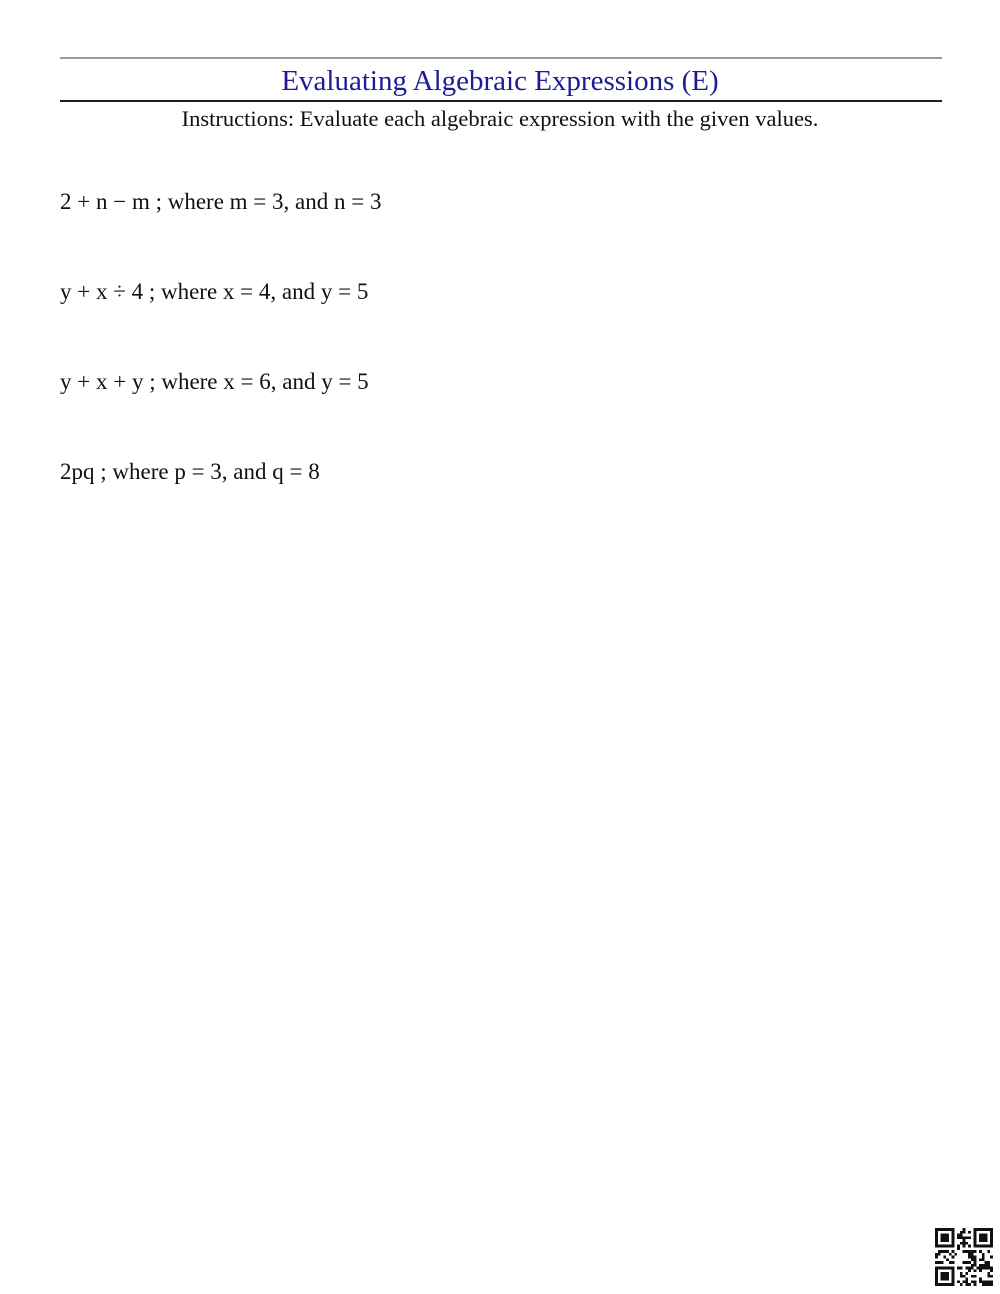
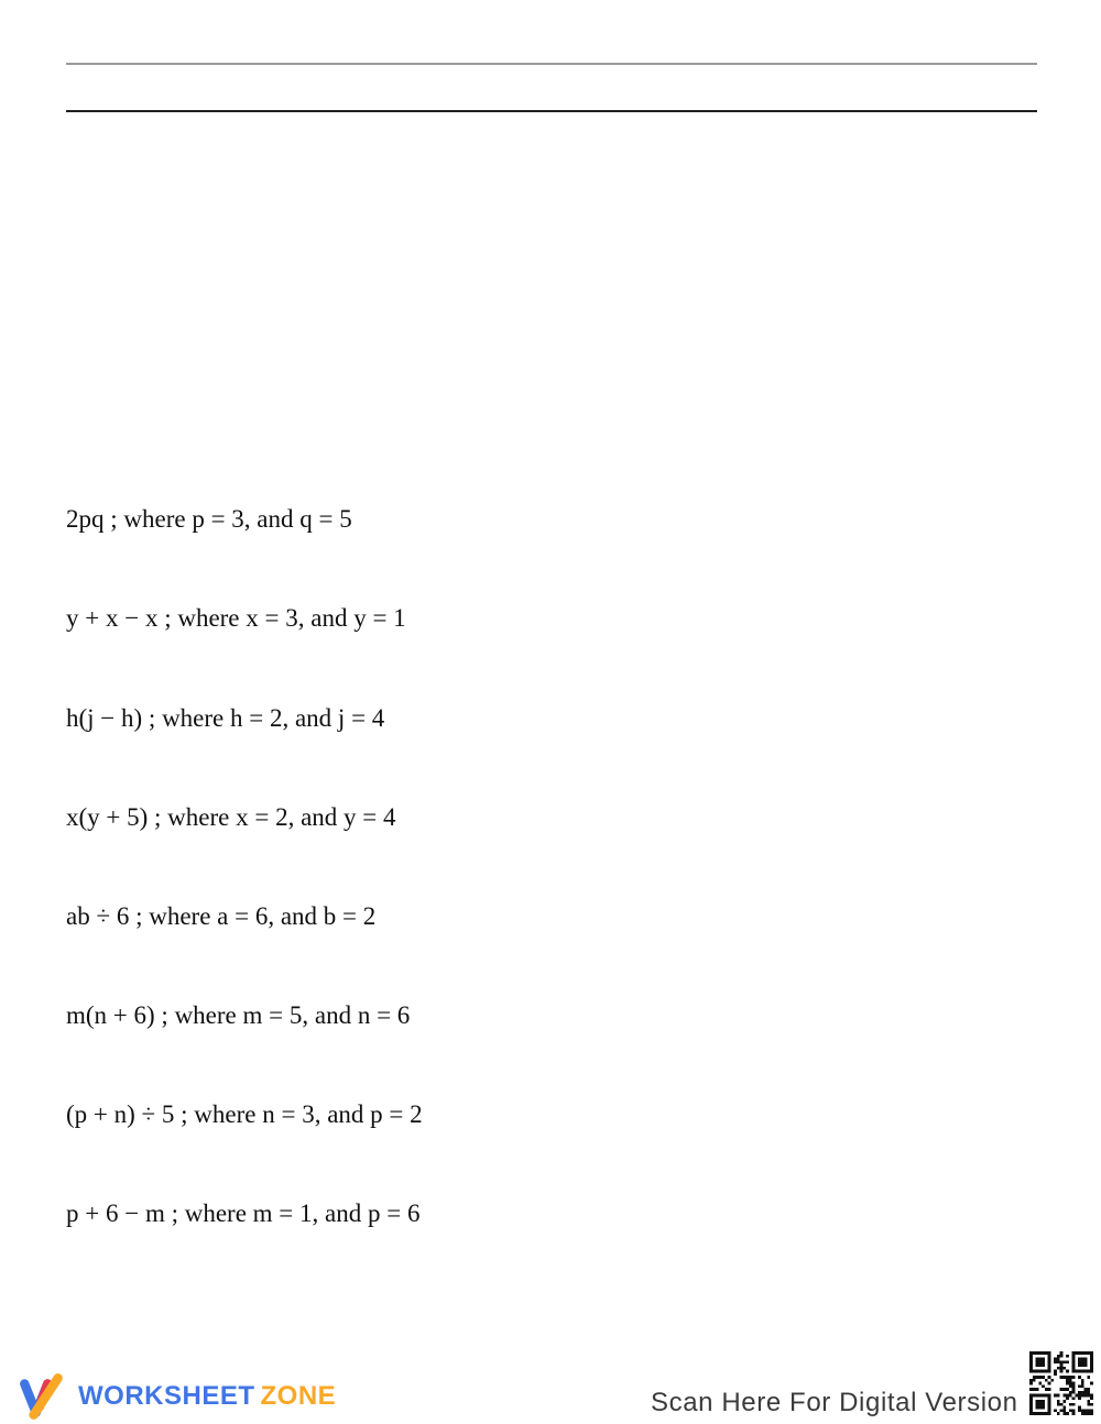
- Evaluating Algebraic Expressions (E)
- Instructions: Evaluate each algebraic expression with the given values.
- 2 + n − m ; where m = 3, and n = 3
- y + x ÷ 4 ; where x = 4, and y = 5
- y + x + y ; where x = 6, and y = 5
- 2pq ; where p = 3, and q = 8
+ 2pq ; where p = 3, and q = 5
+ y + x − x ; where x = 3, and y = 1
+ h(j − h) ; where h = 2, and j = 4
+ x(y + 5) ; where x = 2, and y = 4
+ ab ÷ 6 ; where a = 6, and b = 2
+ m(n + 6) ; where m = 5, and n = 6
+ (p + n) ÷ 5 ; where n = 3, and p = 2
+ p + 6 − m ; where m = 1, and p = 6
+ WORKSHEET ZONE
+ Scan Here For Digital Version
